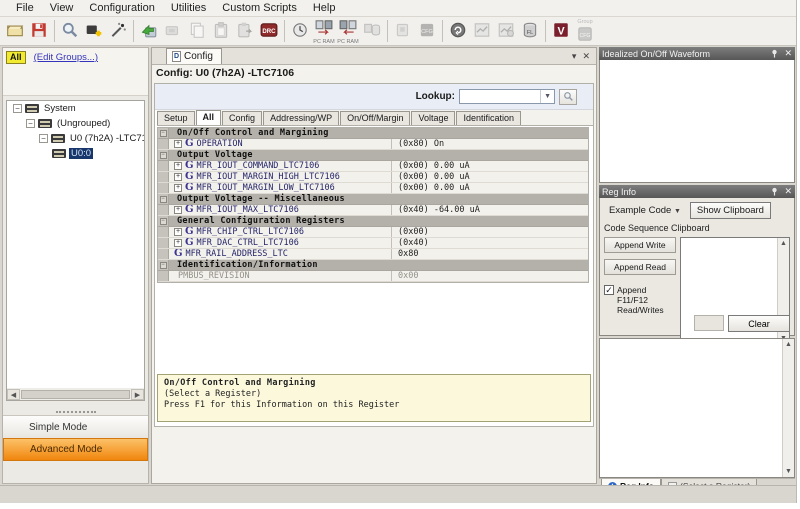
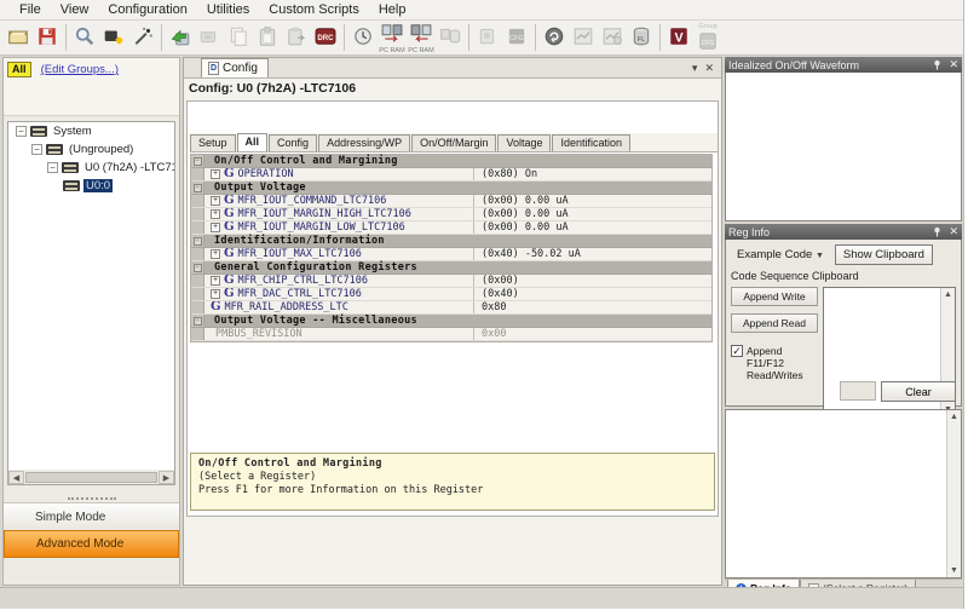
  File
  View
  Configuration
  Utilities
  Custom Scripts
  Help
  V
  All (Edit Groups...)
  −
  System
  −
  (Ungrouped)
  −
  U0 (7h2A) -LTC7
  U0:0
  Simple Mode
  Advanced Mode
  Config
  ▾
  ✕
  Config: U0 (7h2A) -LTC7106
- Lookup:
  Setup
  All
  Config
  Addressing/WP
  On/Off/Margin
  Voltage
  Identification
  On/Off Control and Margining
  G
  OPERATION
  (0x80) On
  Output Voltage
  G
  MFR_IOUT_COMMAND_LTC7106
  (0x00) 0.00 uA
  G
  MFR_IOUT_MARGIN_HIGH_LTC7106
  (0x00) 0.00 uA
  G
  MFR_IOUT_MARGIN_LOW_LTC7106
  (0x00) 0.00 uA
- Output Voltage -- Miscellaneous
+ Identification/Information
  G
  MFR_IOUT_MAX_LTC7106
- (0x40) -64.00 uA
+ (0x40) -50.02 uA
  General Configuration Registers
  G
  MFR_CHIP_CTRL_LTC7106
  (0x00)
  G
  MFR_DAC_CTRL_LTC7106
  (0x40)
  G
  MFR_RAIL_ADDRESS_LTC
  0x80
- Identification/Information
+ Output Voltage -- Miscellaneous
  PMBUS_REVISION
  0x00
  On/Off Control and Margining
  (Select a Register)
- Press F1 for this Information on this Register
+ Press F1 for more Information on this Register
  Idealized On/Off Waveform
  ✕
  Reg Info
  ✕
  Example Code
  Show Clipboard
  Code Sequence Clipboard
  Append Write
  Append Read
  ✓
  Append F11/F12 Read/Writes
  Clear
